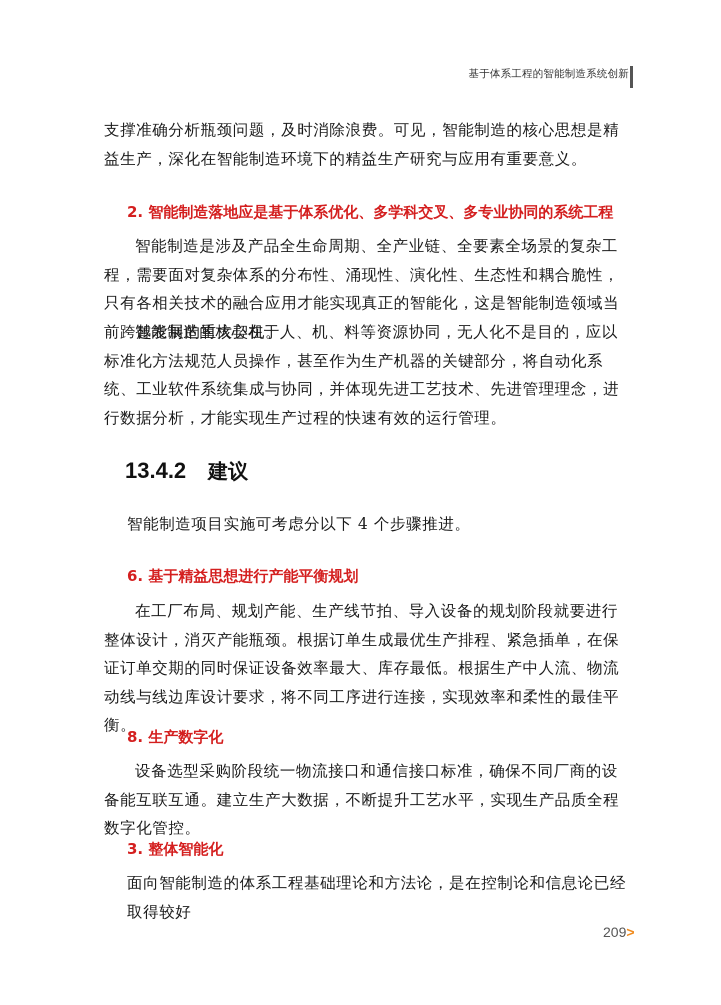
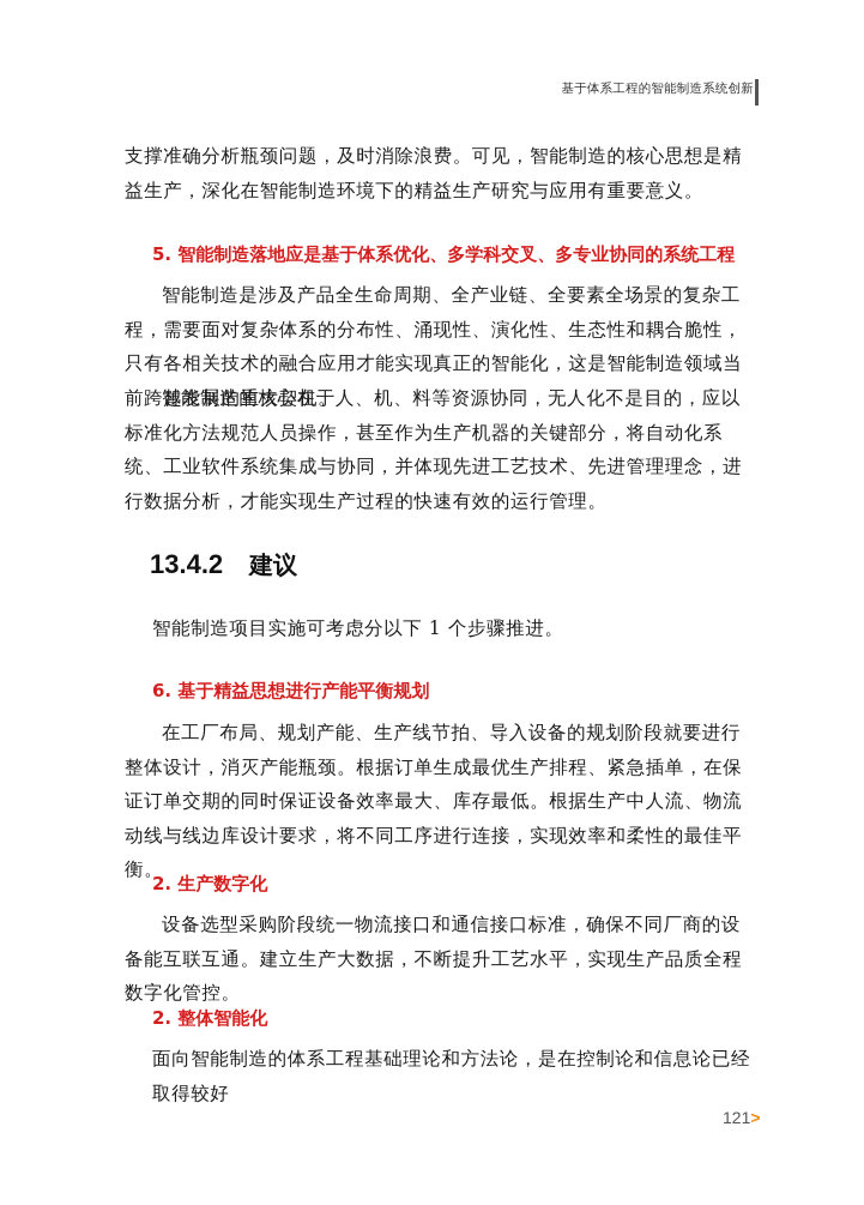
  基于体系工程的智能制造系统创新
  支撑准确分析瓶颈问题，及时消除浪费。可见，智能制造的核心思想是精益生产，深化在智能制造环境下的精益生产研究与应用有重要意义。
- 2. 智能制造落地应是基于体系优化、多学科交叉、多专业协同的系统工程
+ 5. 智能制造落地应是基于体系优化、多学科交叉、多专业协同的系统工程
  智能制造是涉及产品全生命周期、全产业链、全要素全场景的复杂工程，需要面对复杂体系的分布性、涌现性、演化性、生态性和耦合脆性，只有各相关技术的融合应用才能实现真正的智能化，这是智能制造领域当前跨越发展的重大契机。
  智能制造的核心在于人、机、料等资源协同，无人化不是目的，应以标准化方法规范人员操作，甚至作为生产机器的关键部分，将自动化系统、工业软件系统集成与协同，并体现先进工艺技术、先进管理理念，进行数据分析，才能实现生产过程的快速有效的运行管理。
  13.4.2 建议
- 智能制造项目实施可考虑分以下 4 个步骤推进。
+ 智能制造项目实施可考虑分以下 1 个步骤推进。
  6. 基于精益思想进行产能平衡规划
  在工厂布局、规划产能、生产线节拍、导入设备的规划阶段就要进行整体设计，消灭产能瓶颈。根据订单生成最优生产排程、紧急插单，在保证订单交期的同时保证设备效率最大、库存最低。根据生产中人流、物流动线与线边库设计要求，将不同工序进行连接，实现效率和柔性的最佳平衡。
- 8. 生产数字化
+ 2. 生产数字化
  设备选型采购阶段统一物流接口和通信接口标准，确保不同厂商的设备能互联互通。建立生产大数据，不断提升工艺水平，实现生产品质全程数字化管控。
- 3. 整体智能化
+ 2. 整体智能化
  面向智能制造的体系工程基础理论和方法论，是在控制论和信息论已经取得较好
- 209>
+ 121>
